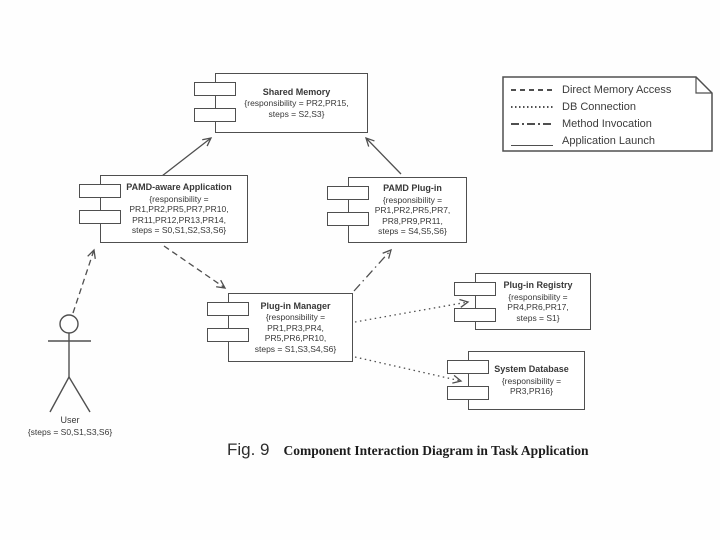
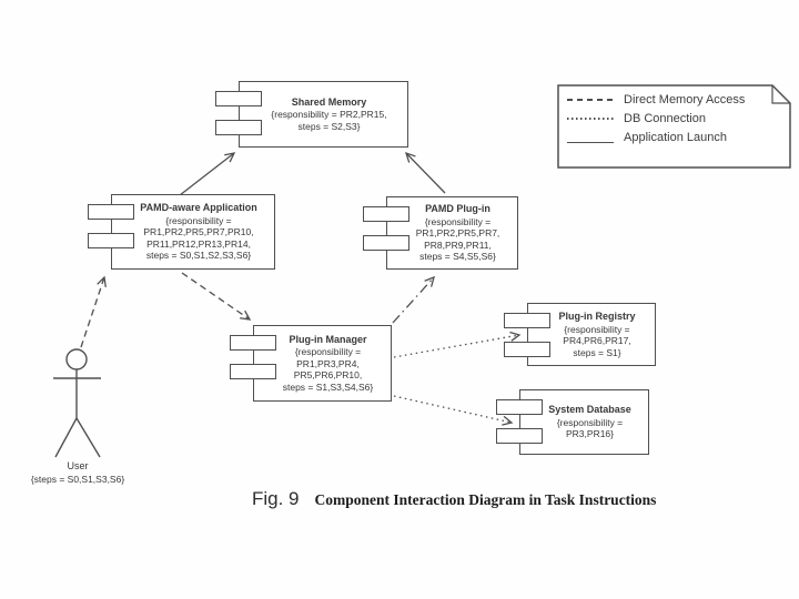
  Shared Memory
  {responsibility = PR2,PR15,
  steps = S2,S3}
  PAMD-aware Application
  {responsibility =
  PR1,PR2,PR5,PR7,PR10,
  PR11,PR12,PR13,PR14,
  steps = S0,S1,S2,S3,S6}
  PAMD Plug-in
  {responsibility =
  PR1,PR2,PR5,PR7,
  PR8,PR9,PR11,
  steps = S4,S5,S6}
  Plug-in Manager
  {responsibility =
  PR1,PR3,PR4,
  PR5,PR6,PR10,
  steps = S1,S3,S4,S6}
  Plug-in Registry
  {responsibility =
  PR4,PR6,PR17,
  steps = S1}
  System Database
  {responsibility =
  PR3,PR16}
  Direct Memory Access
  DB Connection
- Method Invocation
  Application Launch
  User
  {steps = S0,S1,S3,S6}
  Fig. 9
- Component Interaction Diagram in Task Application
+ Component Interaction Diagram in Task Instructions
